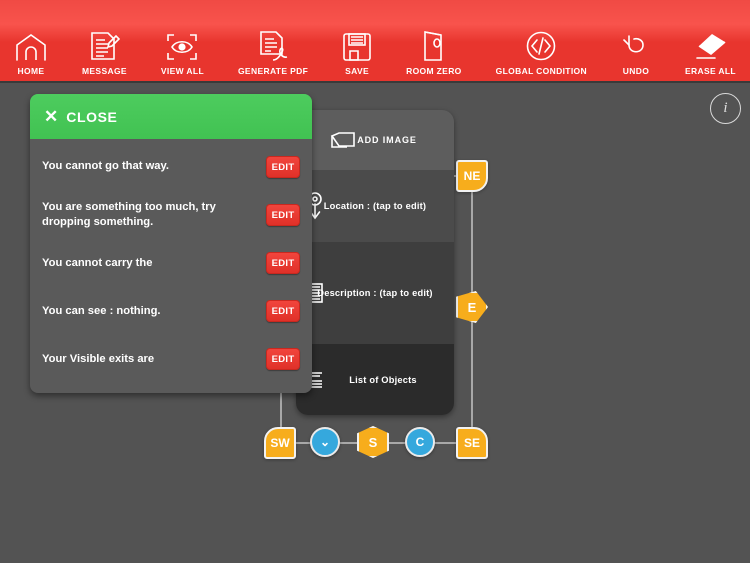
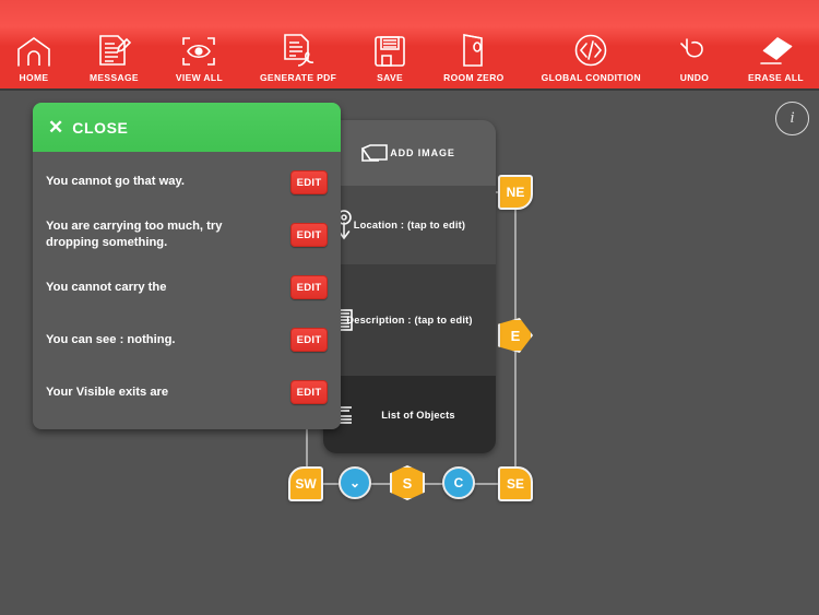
  HOME
  MESSAGE
  VIEW ALL
  GENERATE PDF
  SAVE
  ROOM ZERO
  GLOBAL CONDITION
  UNDO
  ERASE ALL
  i
  NE
  E
  SE
  SW
  ⌄
  S
  C
  ADD IMAGE
  Location : (tap to edit)
  Description : (tap to edit)
  List of Objects
  ✕
  CLOSE
  You cannot go that way.
  EDIT
- You are something too much, try dropping something.
+ You are carrying too much, try dropping something.
  EDIT
  You cannot carry the
  EDIT
  You can see : nothing.
  EDIT
  Your Visible exits are
  EDIT
